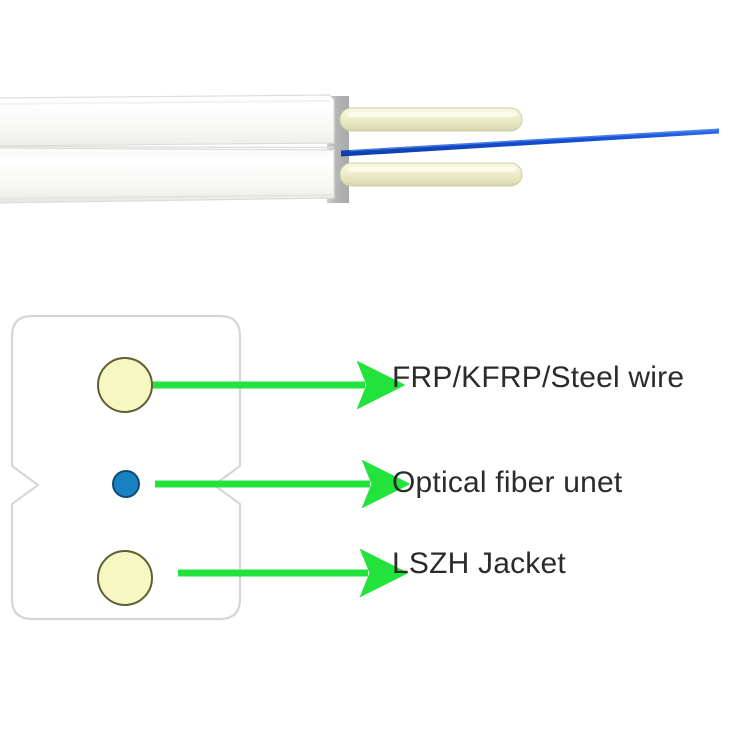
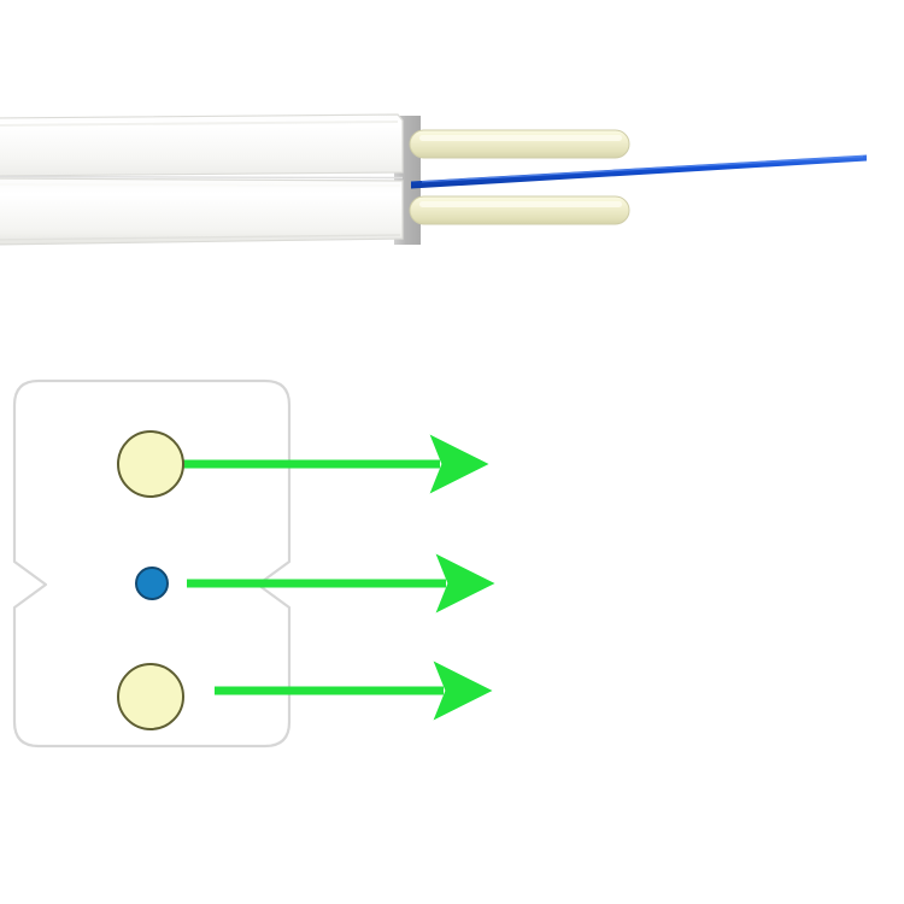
- FRP/KFRP/Steel wire
- Optical fiber unet
- LSZH Jacket
